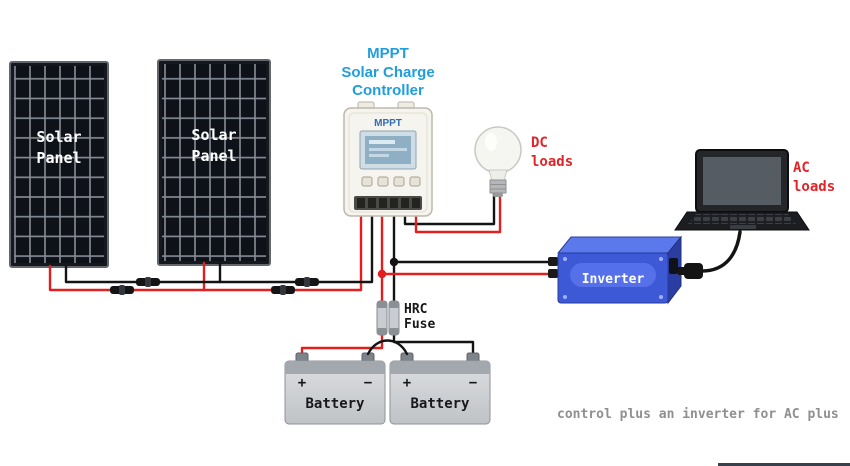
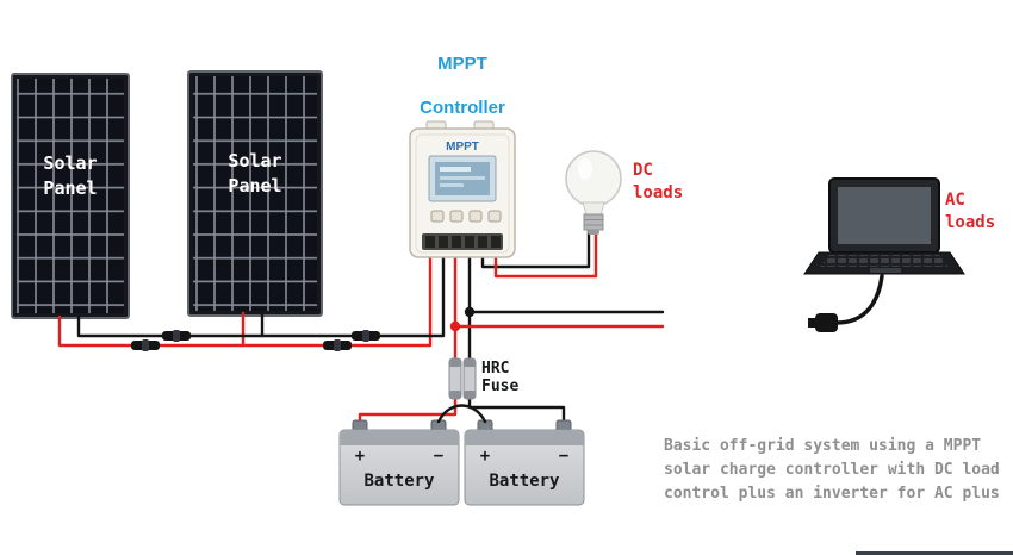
  MPPT
  +
  −
  Battery
  +
  −
  Battery
- Inverter
  Solar
  Panel
  Solar
  Panel
  MPPT
- Solar Charge
  Controller
  DC
  loads
  AC
  loads
  HRC
  Fuse
+ Basic off-grid system using a MPPT
+ solar charge controller with DC load
  control plus an inverter for AC plus
